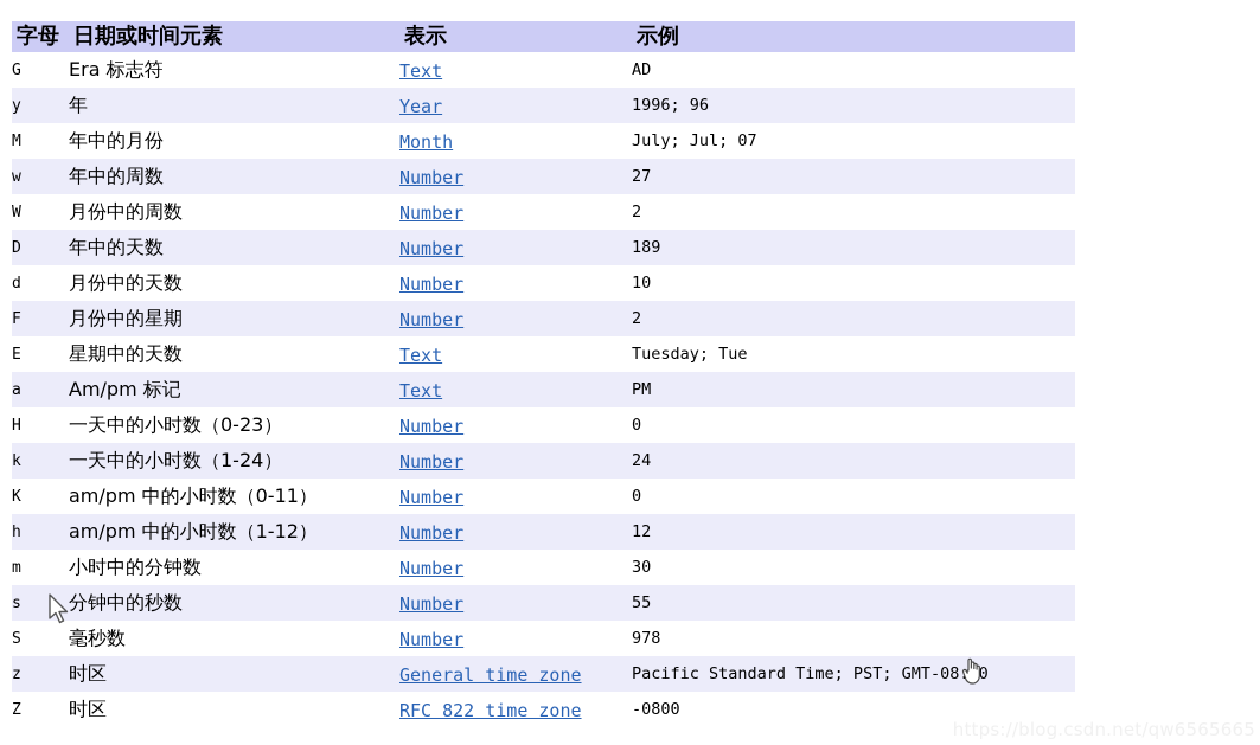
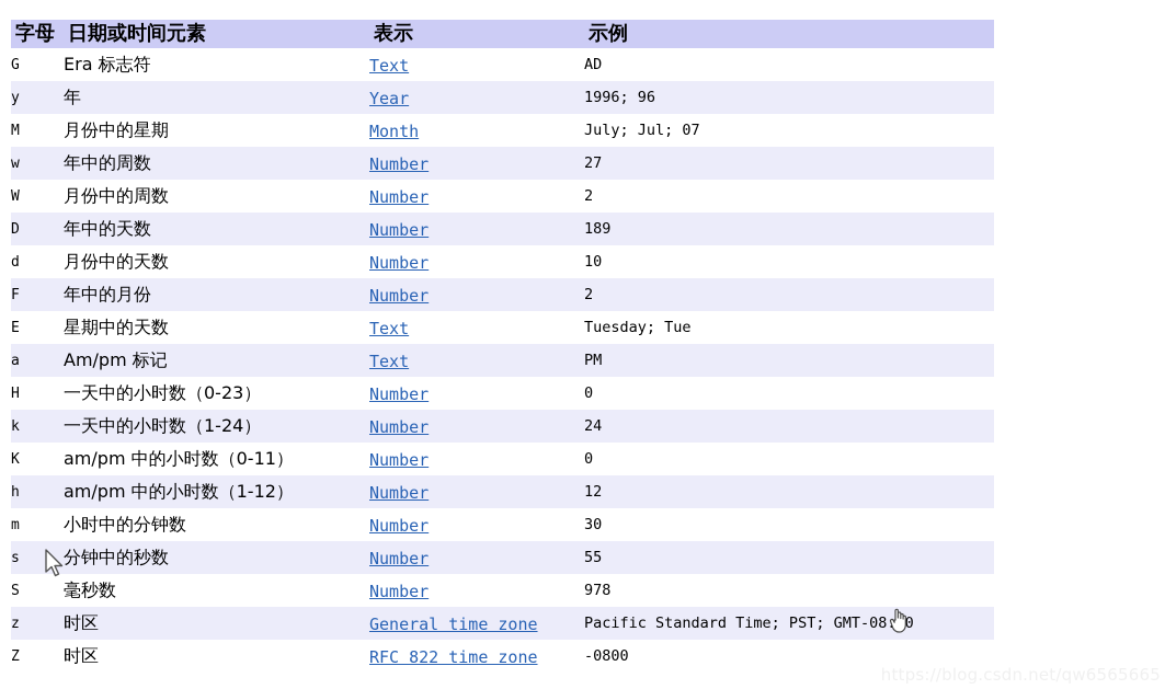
  字母	日期或时间元素	表示	示例
  G	Era 标志符	Text	AD
  y	年	Year	1996; 96
- M	年中的月份	Month	July; Jul; 07
+ M	月份中的星期	Month	July; Jul; 07
  w	年中的周数	Number	27
  W	月份中的周数	Number	2
  D	年中的天数	Number	189
  d	月份中的天数	Number	10
- F	月份中的星期	Number	2
+ F	年中的月份	Number	2
  E	星期中的天数	Text	Tuesday; Tue
  a	Am/pm 标记	Text	PM
  H	一天中的小时数（0-23）	Number	0
  k	一天中的小时数（1-24）	Number	24
  K	am/pm 中的小时数（0-11）	Number	0
  h	am/pm 中的小时数（1-12）	Number	12
  m	小时中的分钟数	Number	30
  s	分钟中的秒数	Number	55
  S	毫秒数	Number	978
  z	时区	General time zone	Pacific Standard Time; PST; GMT-080
  Z	时区	RFC 822 time zone	-0800
